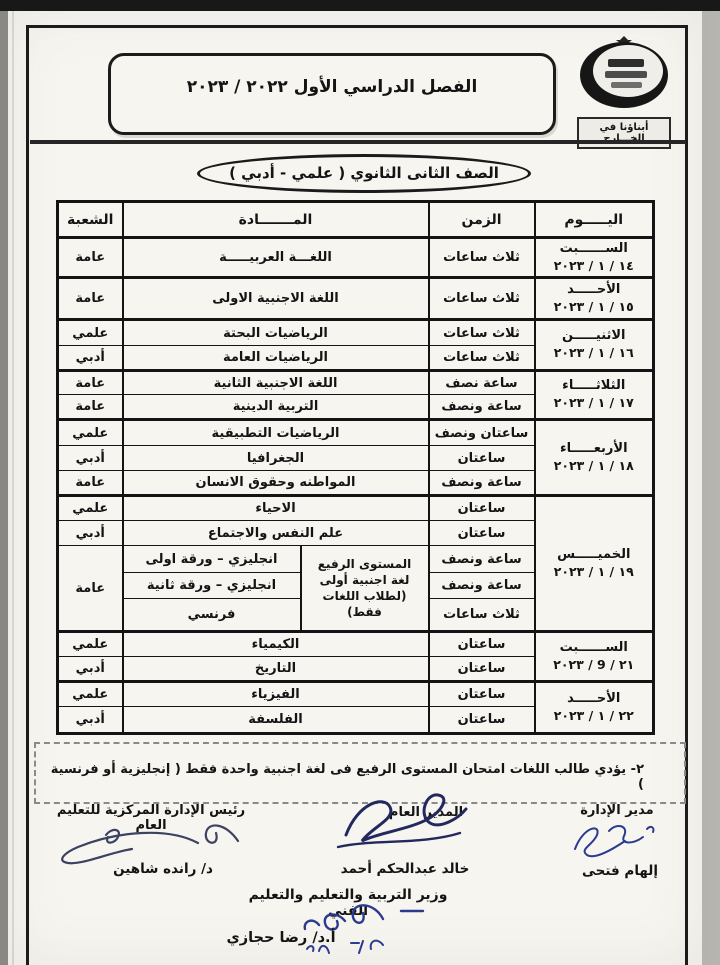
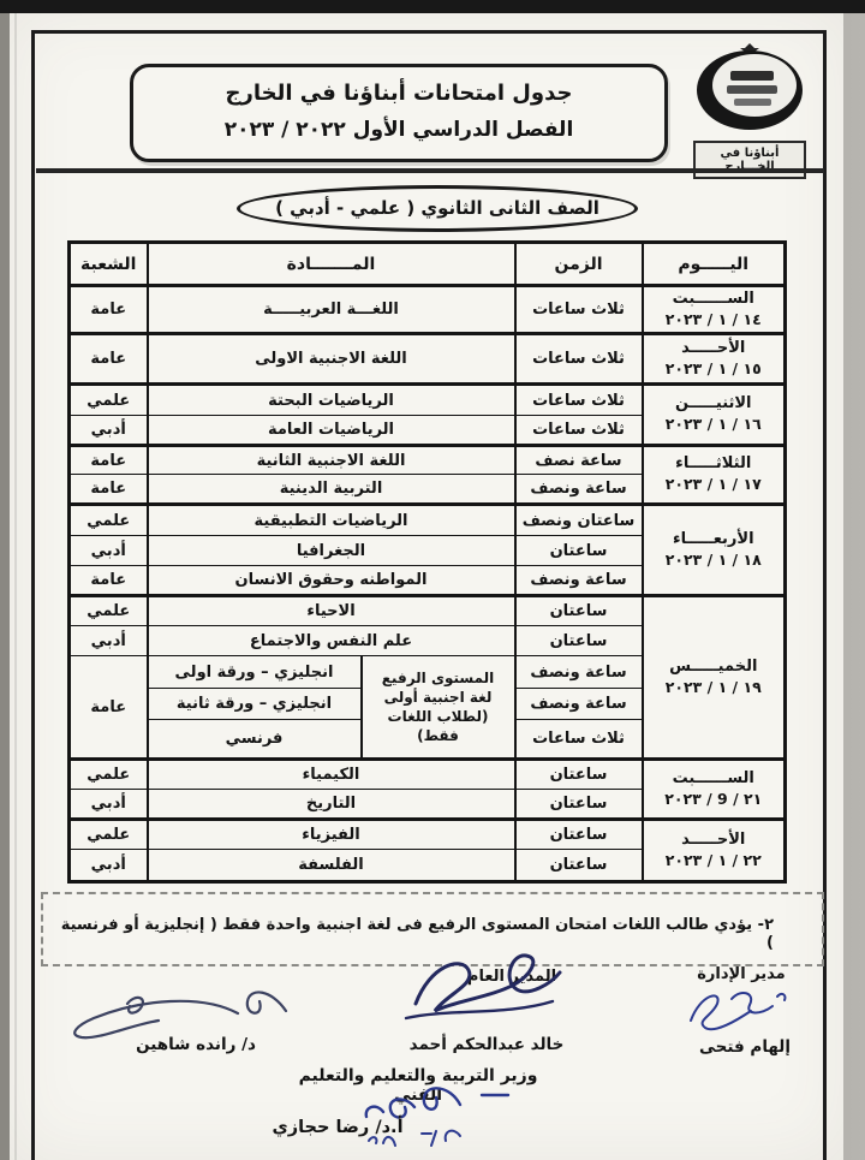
+ جدول امتحانات أبناؤنا في الخارج
  الفصل الدراسي الأول ٢٠٢٢ / ٢٠٢٣
  أبناؤنا في الخـــارج
  الصف الثانى الثانوي ( علمي - أدبي )
  اليـــــوم	الزمن	المـــــــادة	الشعبة
  الســــــبت١٤ / ١ / ٢٠٢٣	ثلاث ساعات	اللغـــة العربيـــــة	عامة
  الأحـــــد١٥ / ١ / ٢٠٢٣	ثلاث ساعات	اللغة الاجنبية الاولى	عامة
  الاثنيـــــن١٦ / ١ / ٢٠٢٣	ثلاث ساعات	الرياضيات البحتة	علمي
  ثلاث ساعات	الرياضيات العامة	أدبي
  الثلاثـــــاء١٧ / ١ / ٢٠٢٣	ساعة نصف	اللغة الاجنبية الثانية	عامة
  ساعة ونصف	التربية الدينية	عامة
  الأربعـــــاء١٨ / ١ / ٢٠٢٣	ساعتان ونصف	الرياضيات التطبيقية	علمي
  ساعتان	الجغرافيا	أدبي
  ساعة ونصف	المواطنه وحقوق الانسان	عامة
  الخميـــــس١٩ / ١ / ٢٠٢٣	ساعتان	الاحياء	علمي
  ساعتان	علم النفس والاجتماع	أدبي
  ساعة ونصف	المستوى الرفيع لغة اجنبية أولى (لطلاب اللغات فقط)	انجليزي – ورقة اولى	عامة
  ساعة ونصف	انجليزي – ورقة ثانية
  ثلاث ساعات	فرنسي
  الســــــبت٢١ / 9 / ٢٠٢٣	ساعتان	الكيمياء	علمي
  ساعتان	التاريخ	أدبي
  الأحـــــد٢٢ / ١ / ٢٠٢٣	ساعتان	الفيزياء	علمي
  ساعتان	الفلسفة	أدبي
  ٢- يؤدي طالب اللغات امتحان المستوى الرفيع فى لغة اجنبية واحدة فقط ( إنجليزية أو فرنسية )
  مدير الإدارة
  إلهام فتحى
  لمدر العام
  خالد عبدالحكم أحمد
- رئيس الإدارة المركزية للتعليم العام
  د/ رانده شاهين
  وزير التربية والتعليم والتعليم الني
  أ.د/ رضا حجازي
